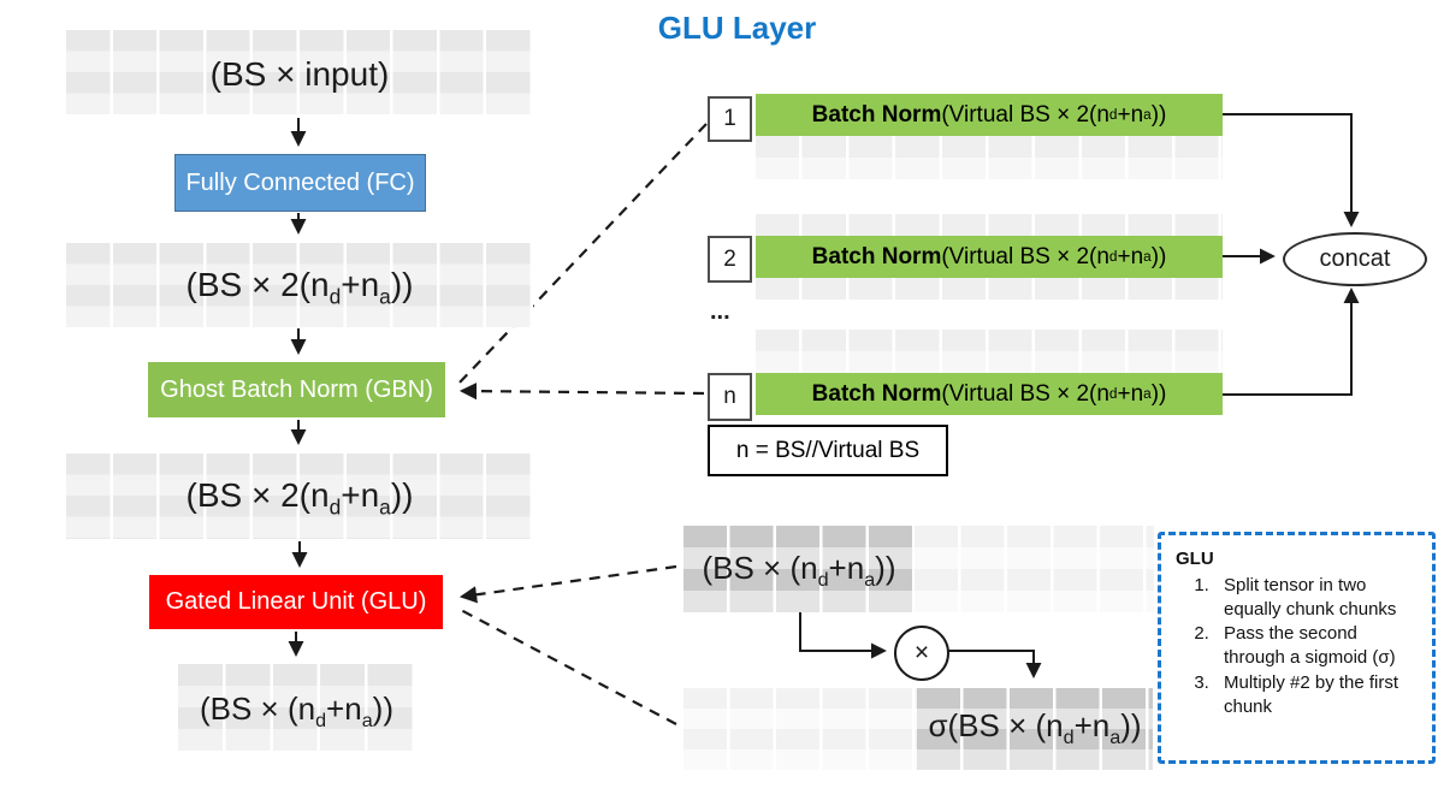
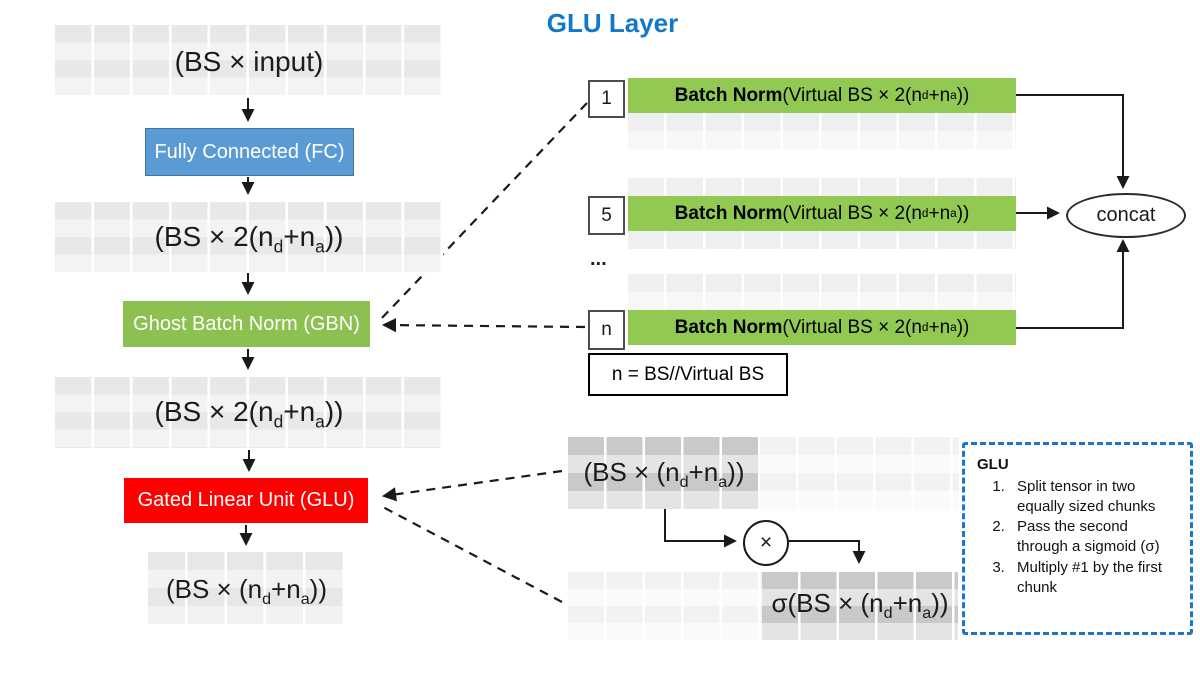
  GLU Layer
  (BS × input)
  Fully Connected (FC)
  (BS × 2(nd+na))
  Ghost Batch Norm (GBN)
  (BS × 2(nd+na))
  Gated Linear Unit (GLU)
  (BS × (nd+na))
  1
  Batch Norm
  (Virtual BS × 2(n
  d
  +n
  a
  ))
- 2
+ 5
  Batch Norm
  (Virtual BS × 2(n
  d
  +n
  a
  ))
  ...
  n
  Batch Norm
  (Virtual BS × 2(n
  d
  +n
  a
  ))
  n = BS//Virtual BS
  concat
  (BS × (nd+na))
  ×
  σ(BS × (nd+na))
  GLU
- Split tensor in two equally chunk chunks
+ Split tensor in two equally sized chunks
  Pass the second through a sigmoid (σ)
- Multiply #2 by the first chunk
+ Multiply #1 by the first chunk
